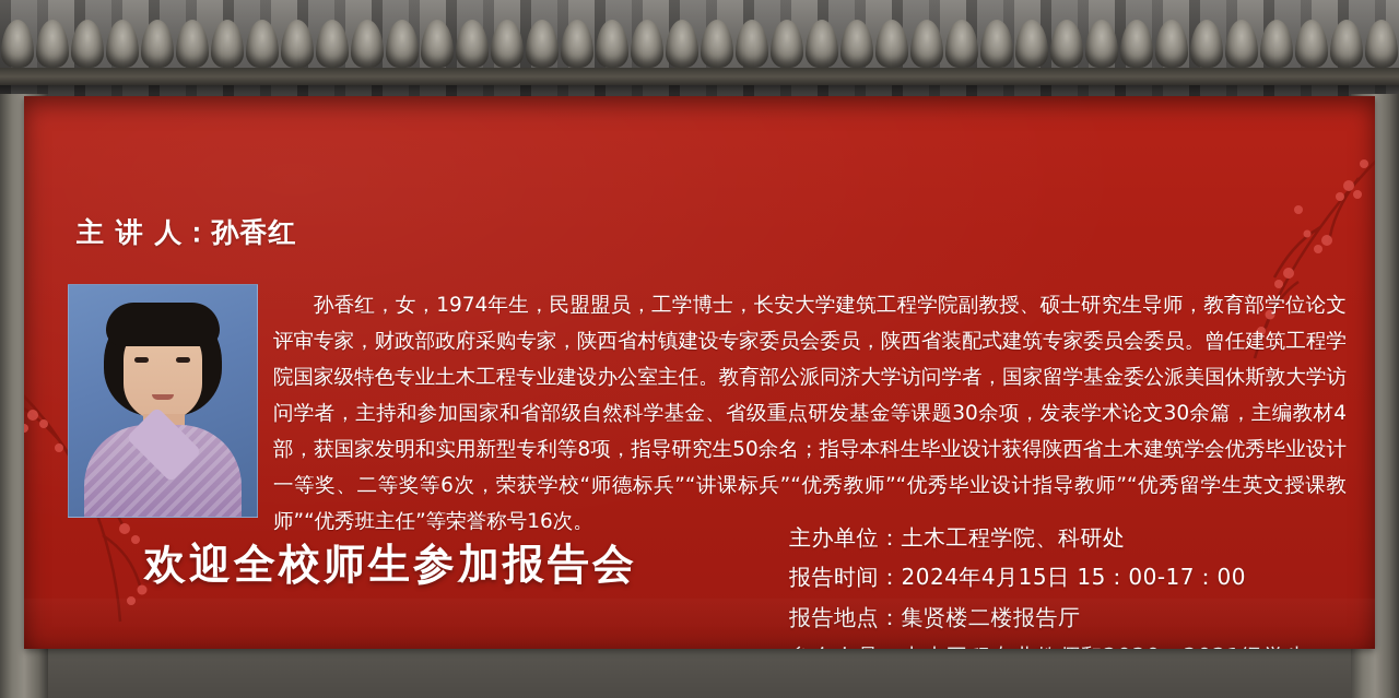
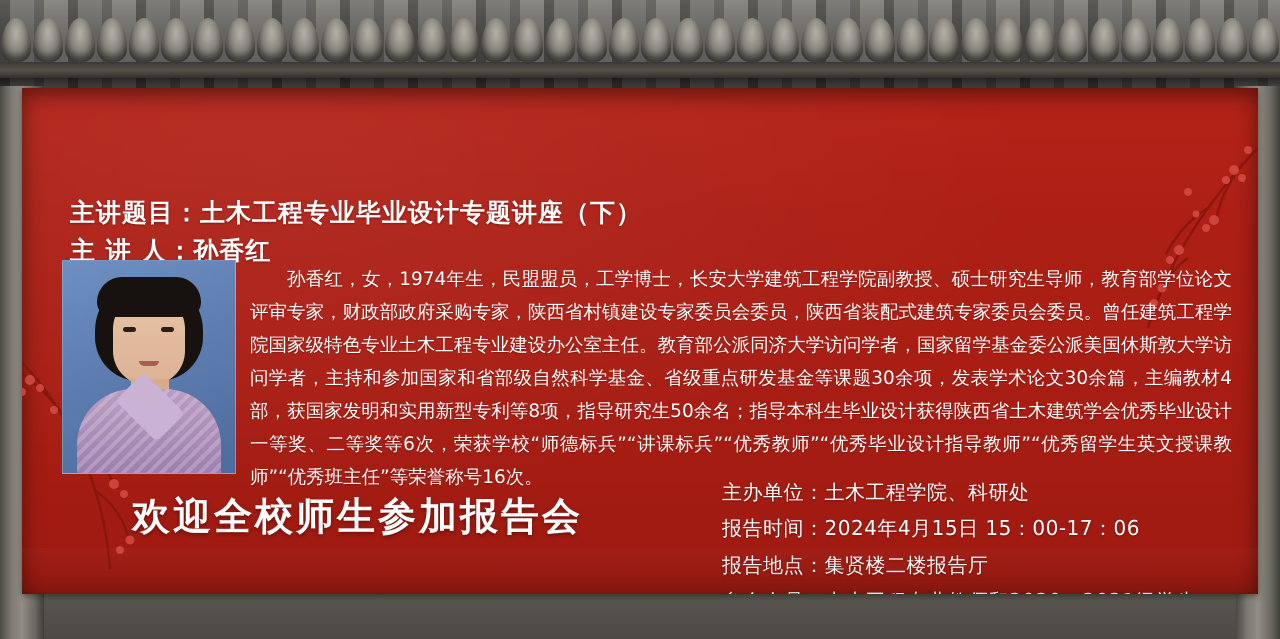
+ 主讲题目：土木工程专业毕业设计专题讲座（下）
  主 讲 人：孙香红
  孙香红，女，1974年生，民盟盟员，工学博士，长安大学建筑工程学院副教授、硕士研究生导师，教育部学位论文评审专家，财政部政府采购专家，陕西省村镇建设专家委员会委员，陕西省装配式建筑专家委员会委员。曾任建筑工程学院国家级特色专业土木工程专业建设办公室主任。教育部公派同济大学访问学者，国家留学基金委公派美国休斯敦大学访问学者，主持和参加国家和省部级自然科学基金、省级重点研发基金等课题30余项，发表学术论文30余篇，主编教材4部，获国家发明和实用新型专利等8项，指导研究生50余名；指导本科生毕业设计获得陕西省土木建筑学会优秀毕业设计一等奖、二等奖等6次，荣获学校“师德标兵”“讲课标兵”“优秀教师”“优秀毕业设计指导教师”“优秀留学生英文授课教师”“优秀班主任”等荣誉称号16次。
  欢迎全校师生参加报告会
  主办单位：土木工程学院、科研处
- 报告时间：2024年4月15日 15：00-17：00
+ 报告时间：2024年4月15日 15：00-17：06
